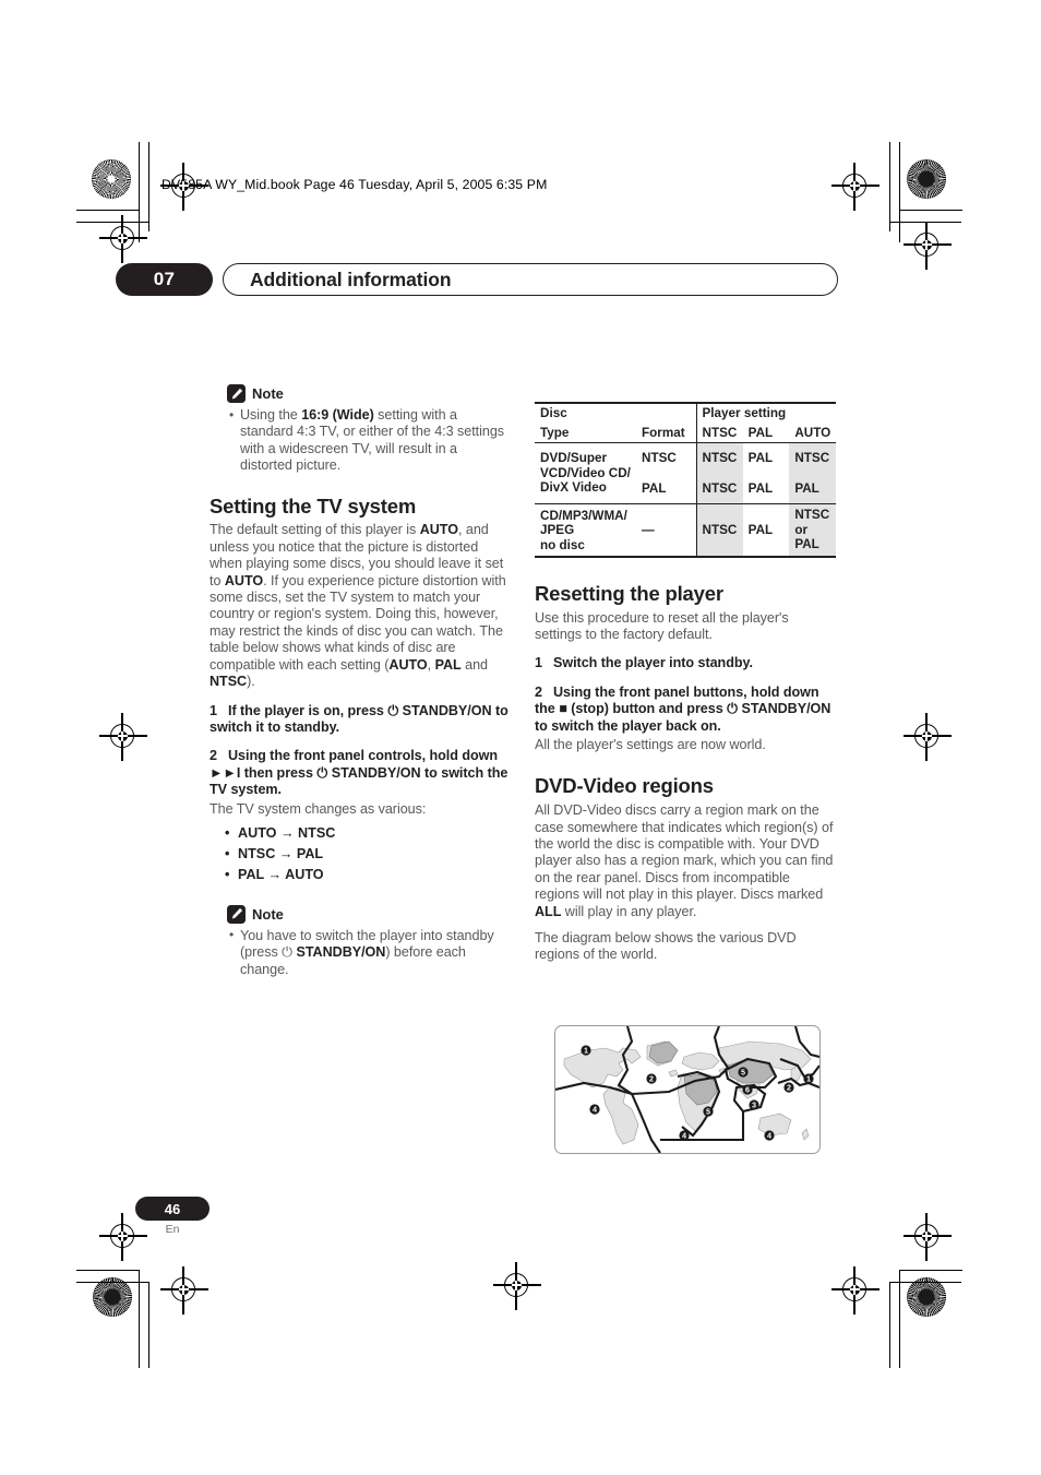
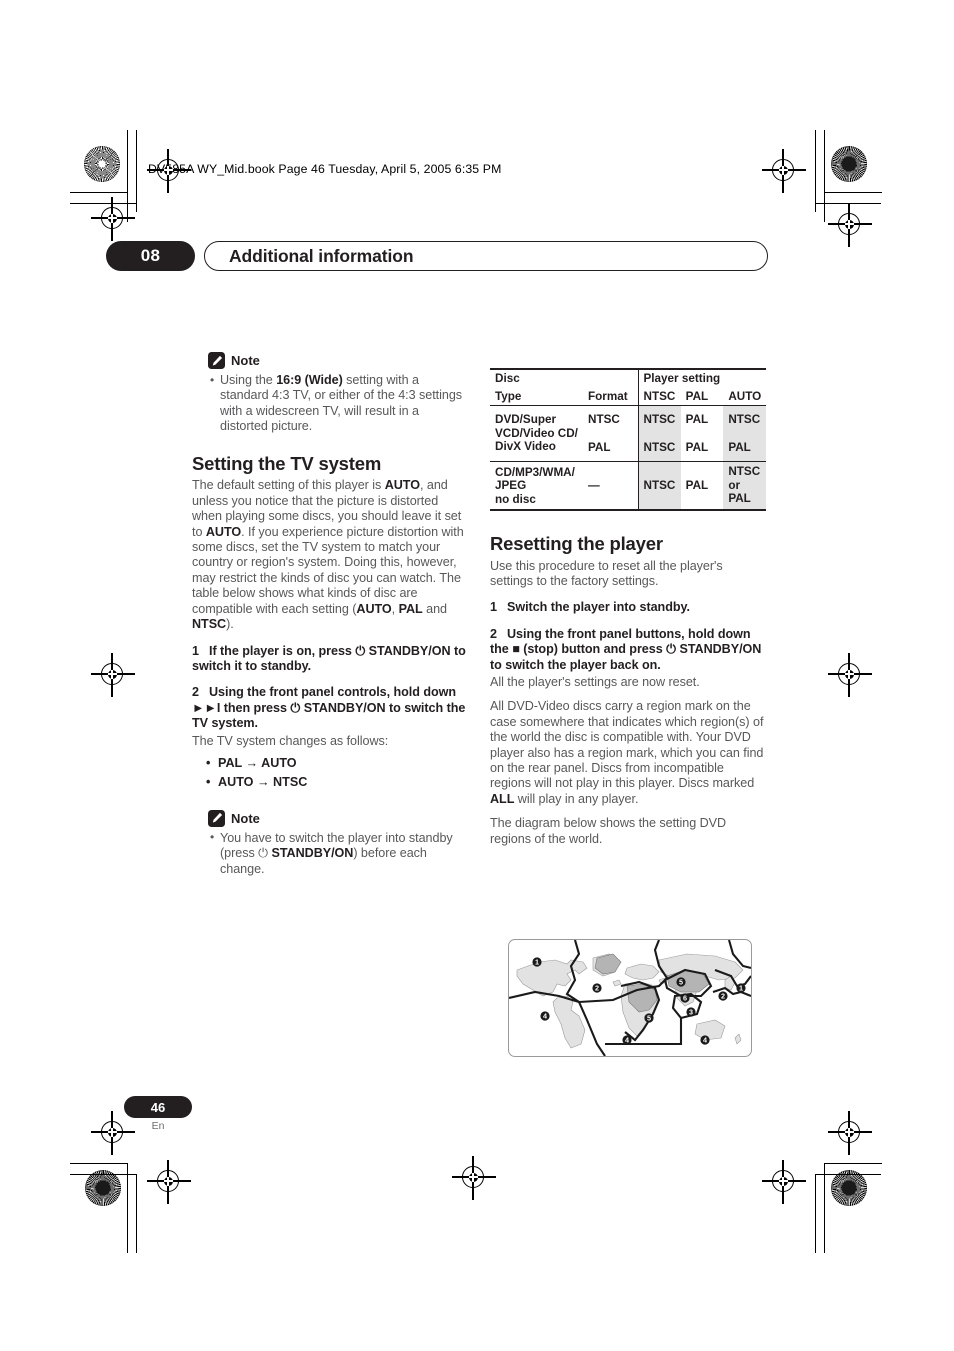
  DV85A WY_Mid.book Page 46 Tuesday, April 5, 2005 6:35 PM
- 07
+ 08
  Additional information
  Note
  Using the 16:9 (Wide) setting with a standard 4:3 TV, or either of the 4:3 settings with a widescreen TV, will result in a distorted picture.
  Setting the TV system
  The default setting of this player is AUTO, and unless you notice that the picture is distorted when playing some discs, you should leave it set to AUTO. If you experience picture distortion with some discs, set the TV system to match your country or region's system. Doing this, however, may restrict the kinds of disc you can watch. The table below shows what kinds of disc are compatible with each setting (AUTO, PAL and NTSC).
  1 If the player is on, press ⏻ STANDBY/ON to switch it to standby.
  2 Using the front panel controls, hold down ►►I then press ⏻ STANDBY/ON to switch the TV system.
- The TV system changes as various:
+ The TV system changes as follows:
- AUTO → NTSC
+ PAL → AUTO
- NTSC → PAL
- PAL → AUTO
+ AUTO → NTSC
  Note
  You have to switch the player into standby (press ⏻ STANDBY/ON) before each change.
  Disc		Player setting
  Type	Format	NTSC	PAL	AUTO
  DVD/SuperVCD/Video CD/DivX Video	NTSC	NTSC	PAL	NTSC
  PAL	NTSC	PAL	PAL
  CD/MP3/WMA/JPEGno disc	—	NTSC	PAL	NTSCor PAL
  Resetting the player
- Use this procedure to reset all the player's settings to the factory default.
+ Use this procedure to reset all the player's settings to the factory settings.
  1 Switch the player into standby.
  2 Using the front panel buttons, hold down the ■ (stop) button and press ⏻ STANDBY/ON to switch the player back on.
- All the player's settings are now world.
+ All the player's settings are now reset.
- DVD-Video regions
  All DVD-Video discs carry a region mark on the case somewhere that indicates which region(s) of the world the disc is compatible with. Your DVD player also has a region mark, which you can find on the rear panel. Discs from incompatible regions will not play in this player. Discs marked ALL will play in any player.
- The diagram below shows the various DVD regions of the world.
+ The diagram below shows the setting DVD regions of the world.
  1
  2
  4
  5
  4
  5
  6
  3
  2
  1
  4
  46
  En
